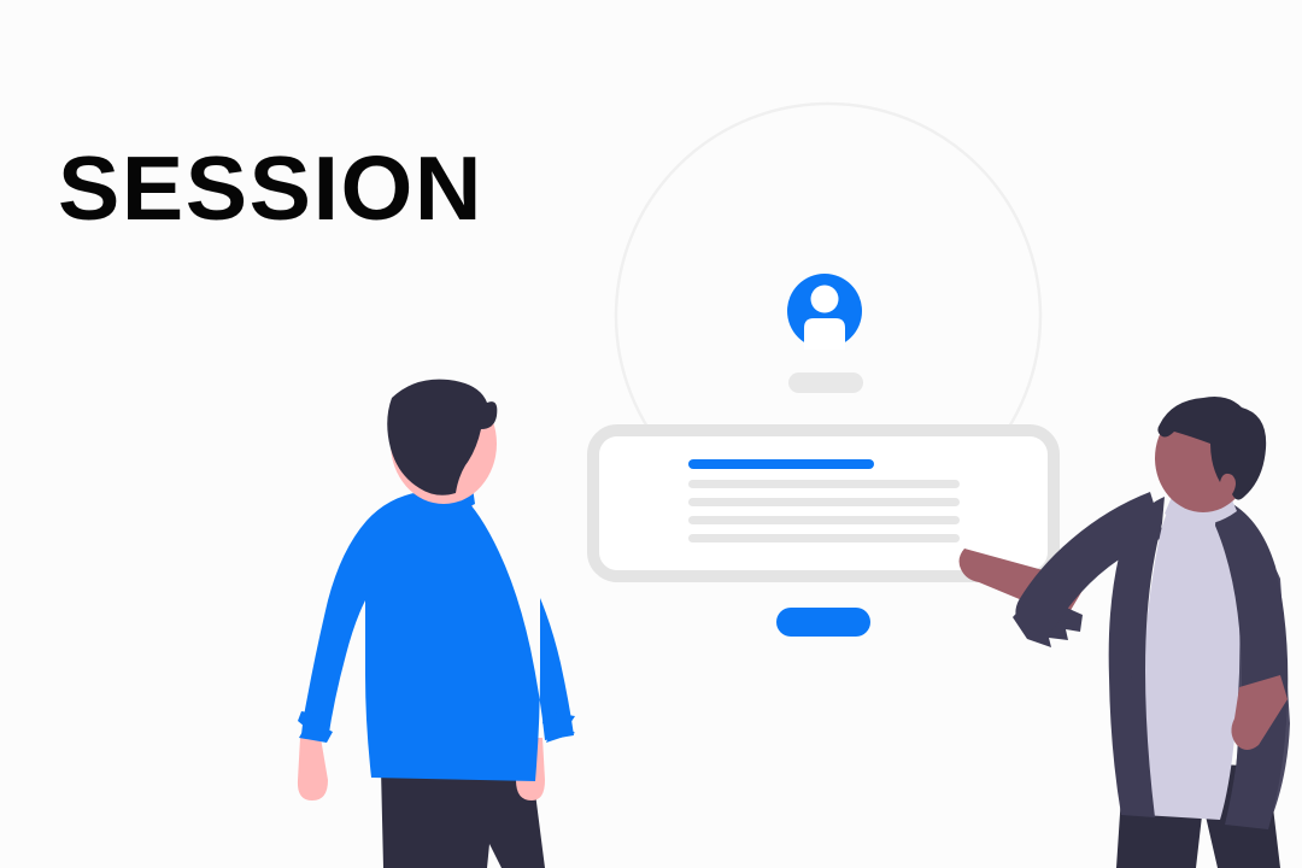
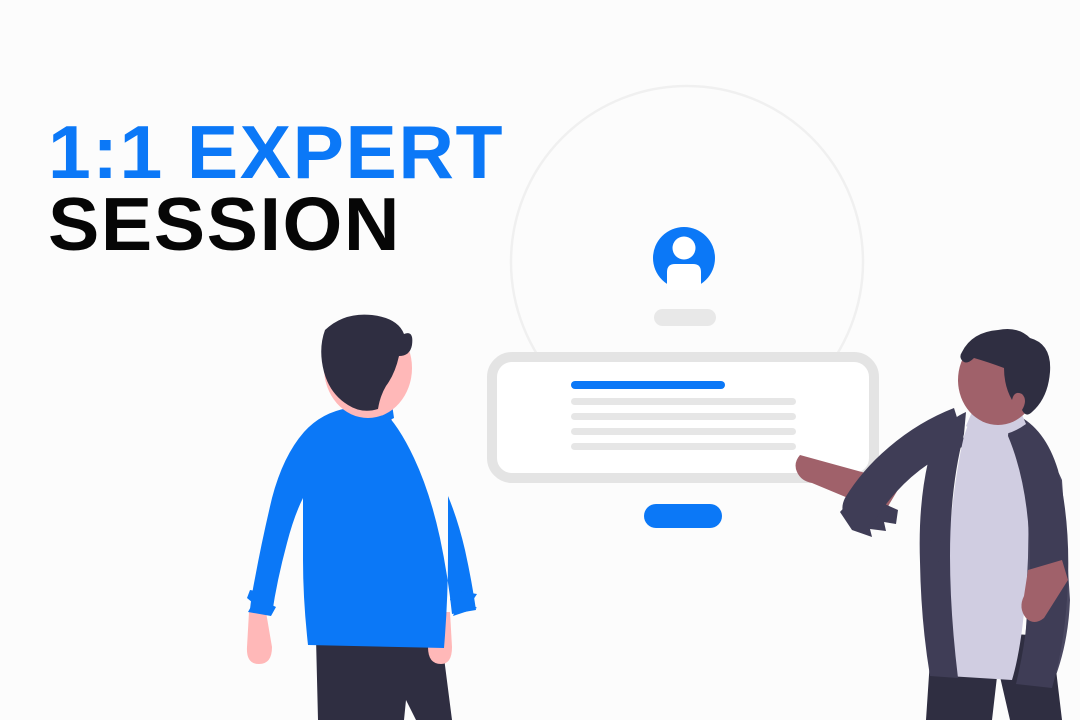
+ 1:1 EXPERT
  SESSION
